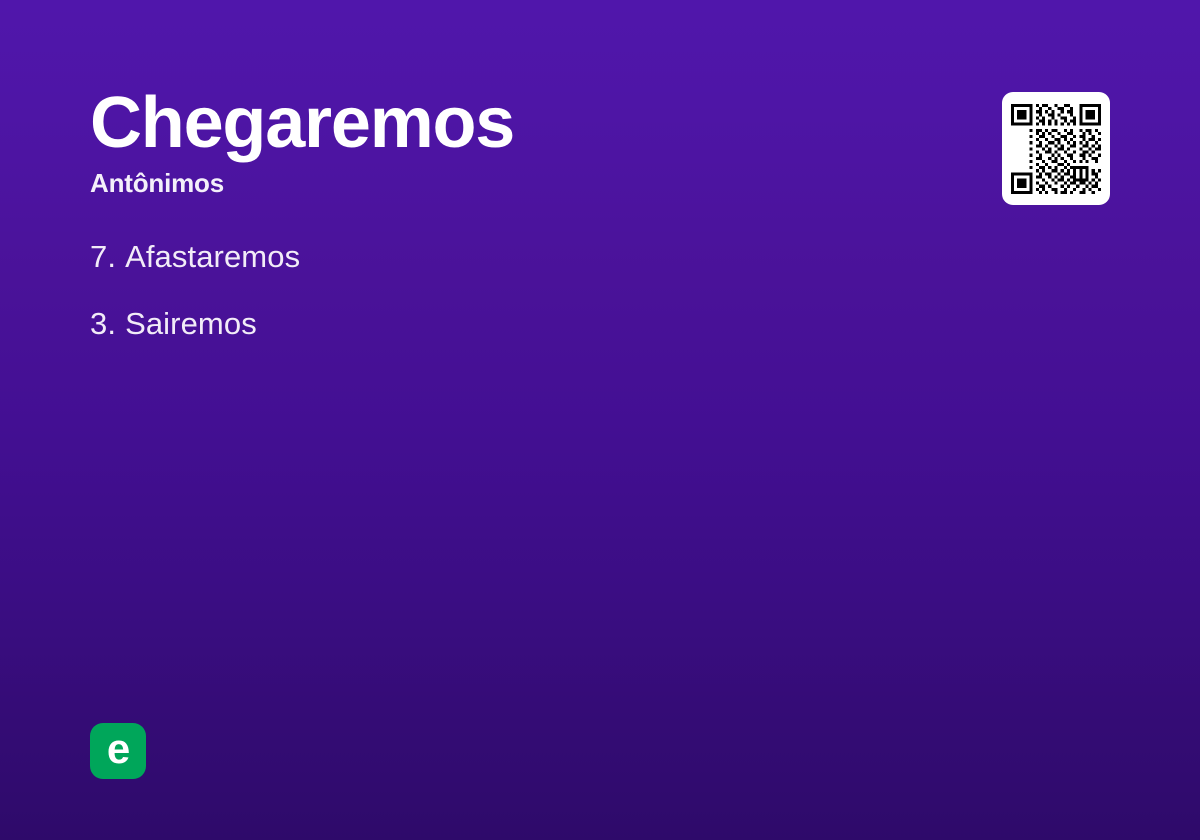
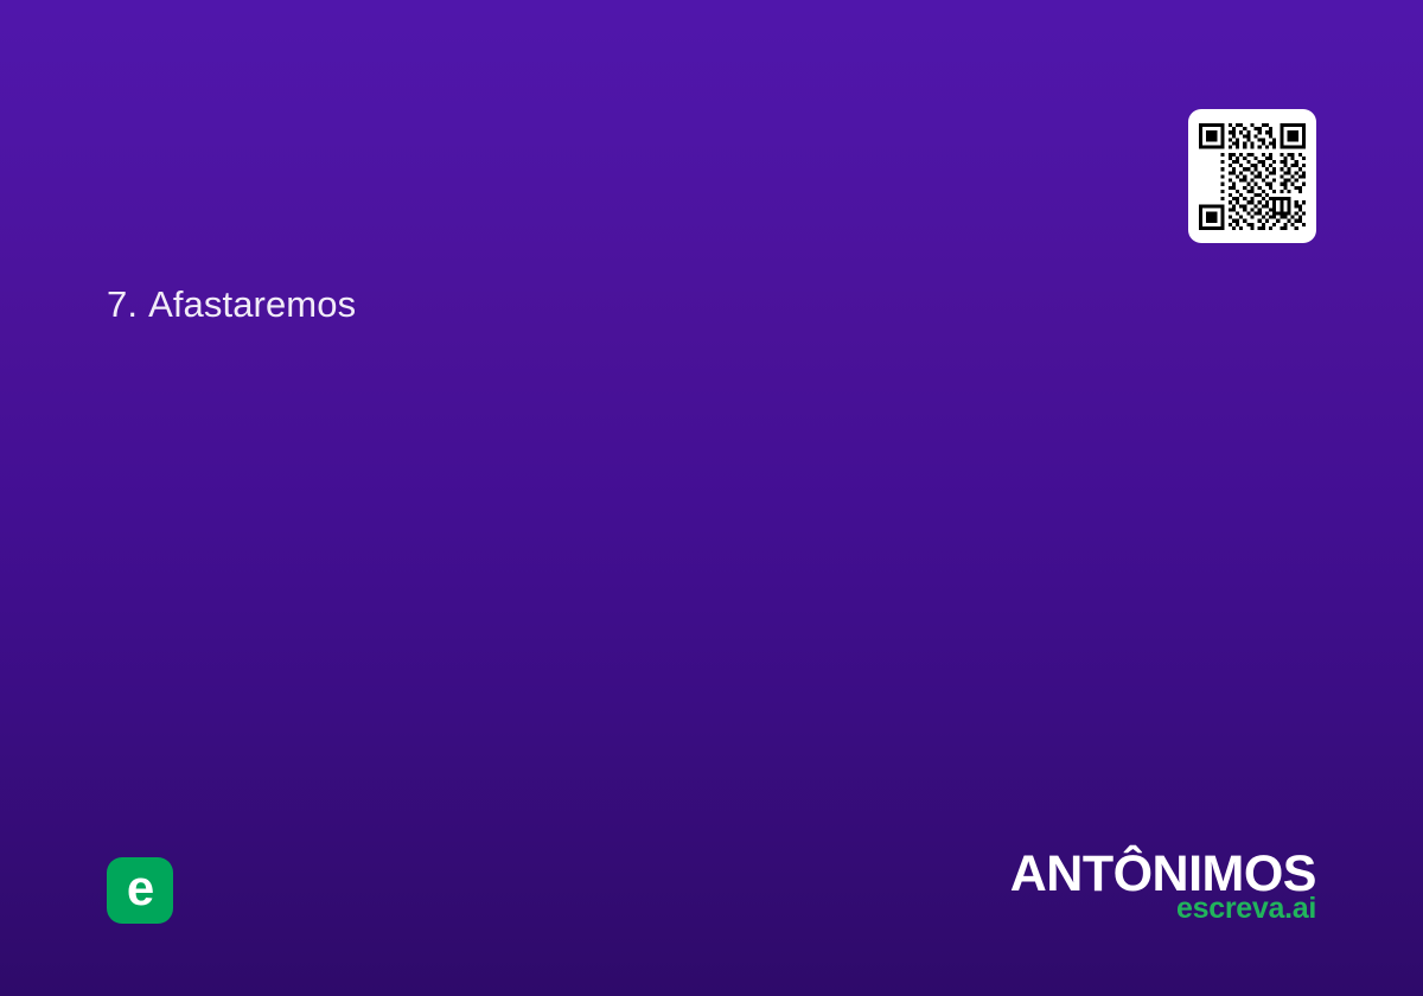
- Chegaremos
- Antônimos
  7. Afastaremos
- 3. Sairemos
  e
+ ANTÔNIMOS
+ escreva.ai
